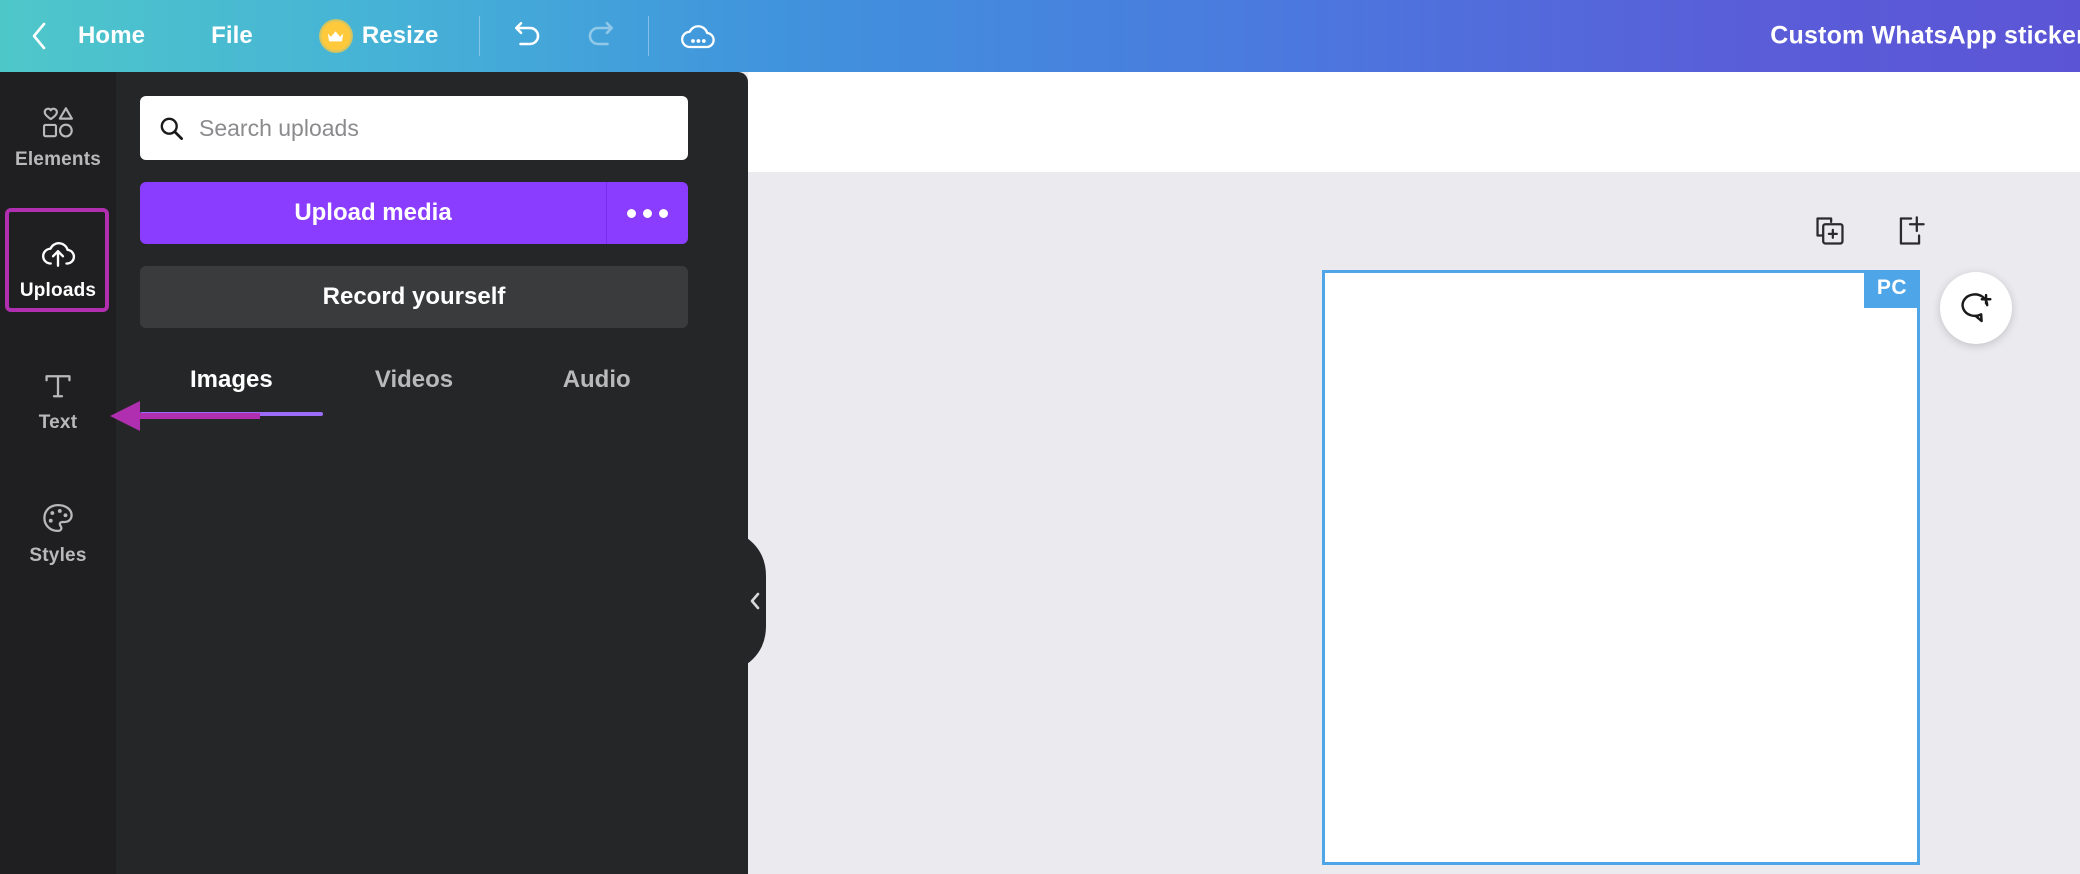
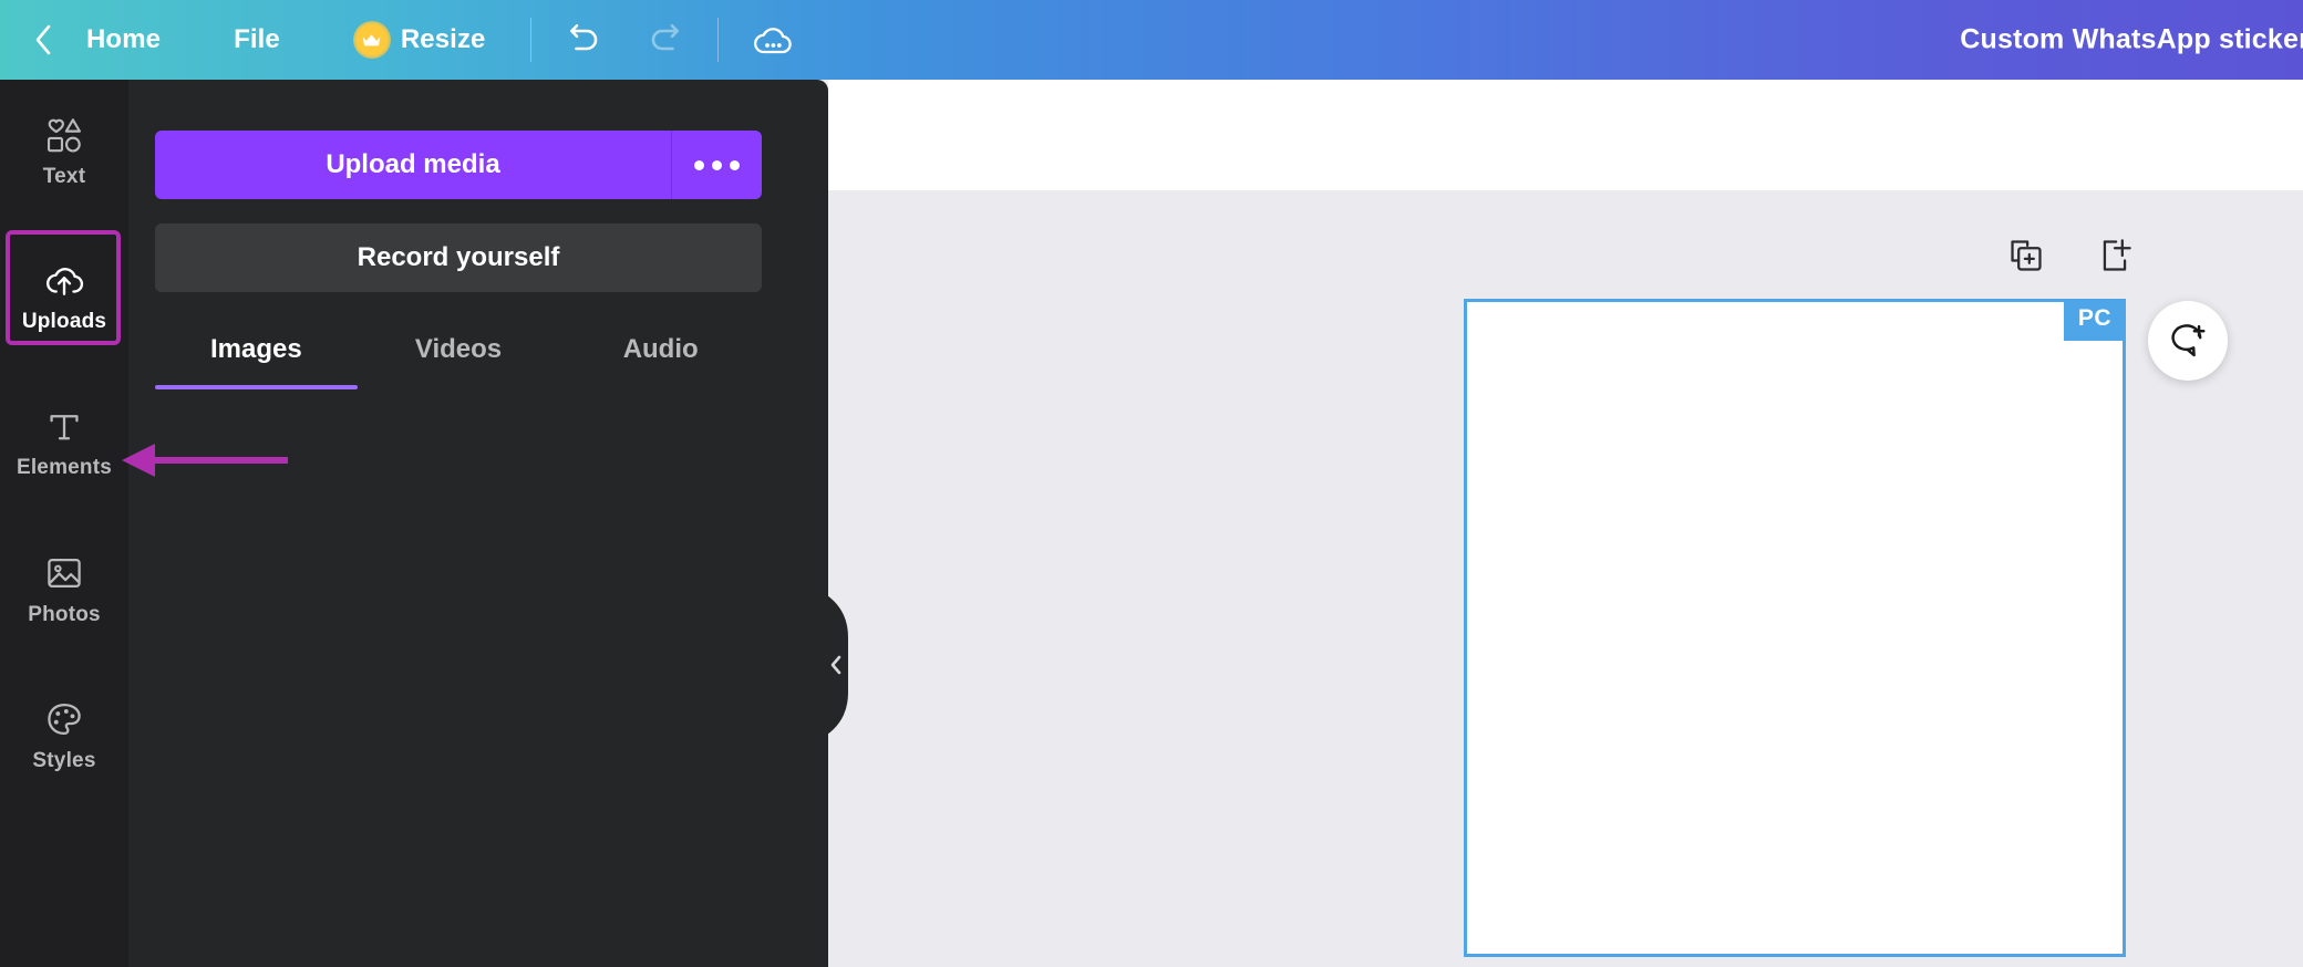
  Home
  File
  Resize
  Custom WhatsApp sticke
- Elements
+ Text
  Uploads
- Text
+ Elements
+ Photos
  Styles
- Search uploads
  Upload media
  Record yourself
  Images
  Videos
  Audio
  PC
